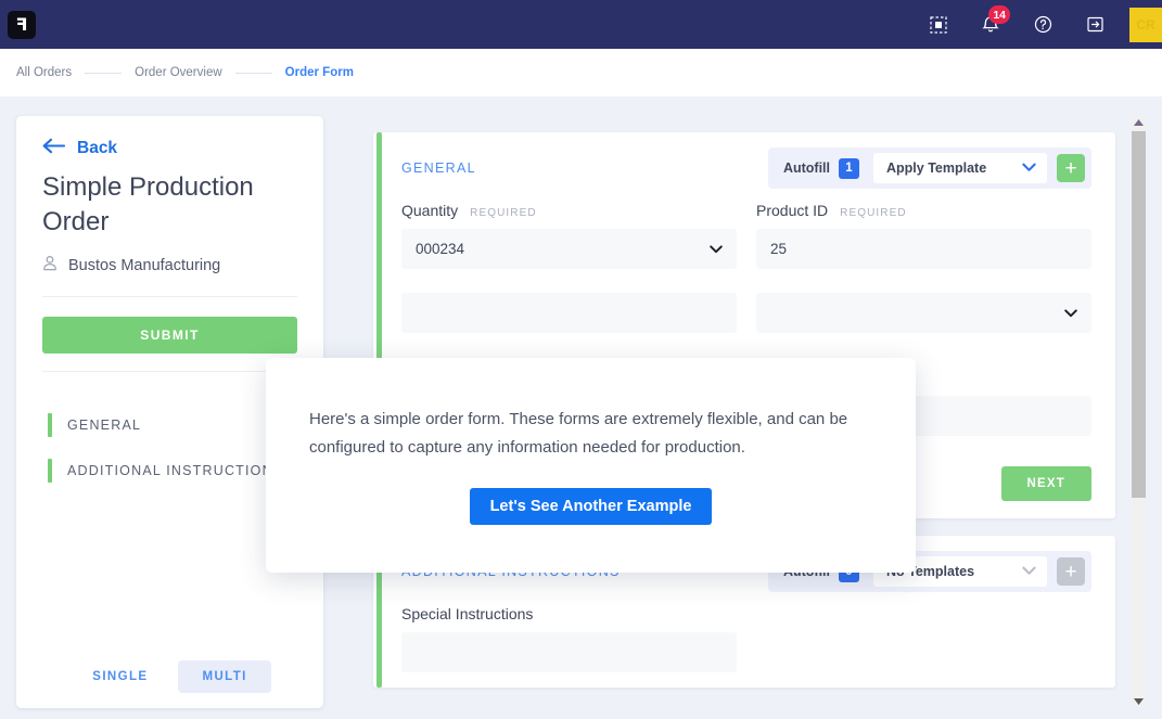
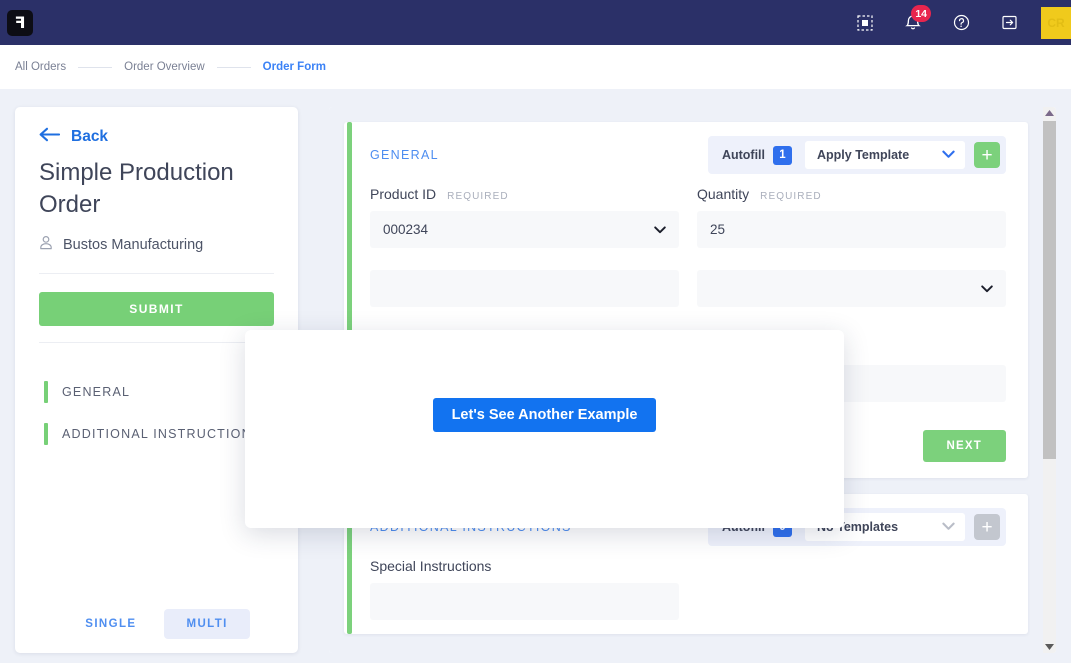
  14
  All Orders
  Order Overview
  Order Form
  Back
  Simple Production Order
  Bustos Manufacturing
  SUBMIT
  GENERAL
  ADDITIONAL INSTRUCTIO
  SINGLE
  MULTI
  GENERAL
  Autofill
  1
  Apply Template
  +
- Quantity
+ Product ID
  REQUIRED
  000234
- Product ID
+ Quantity
  REQUIRED
  25
  NEXT
  emplates
  +
  Special Instructions
- Here's a simple order form. These forms are extremely flexible, and can be configured to capture any information needed for production.
  Let's See Another Example
